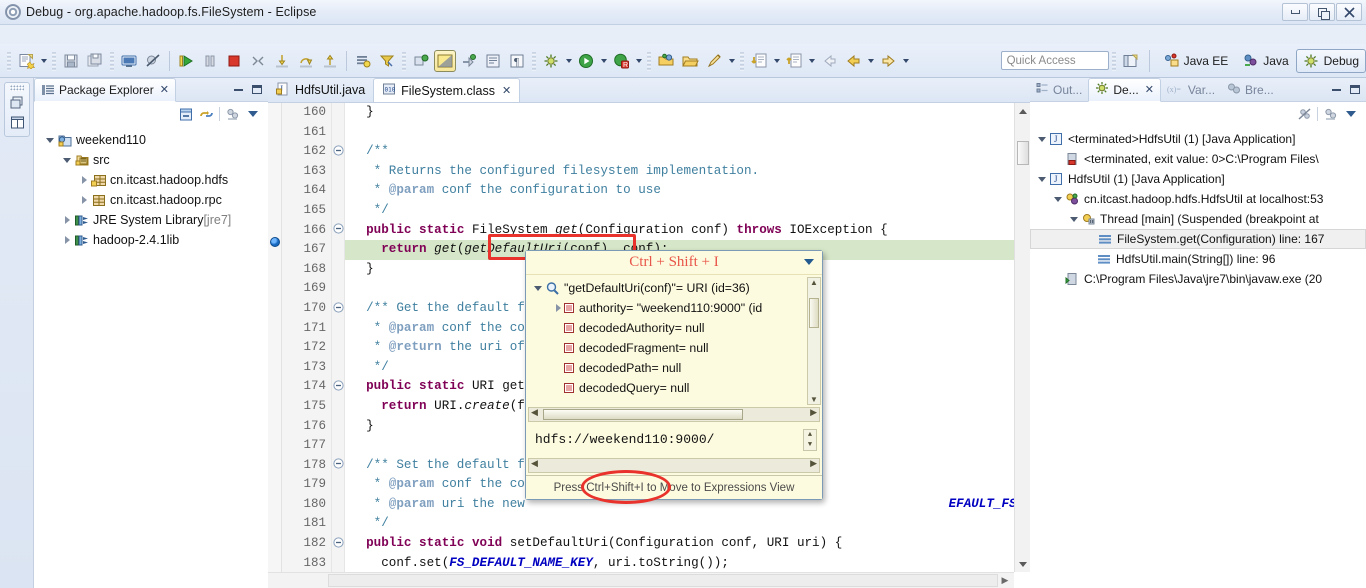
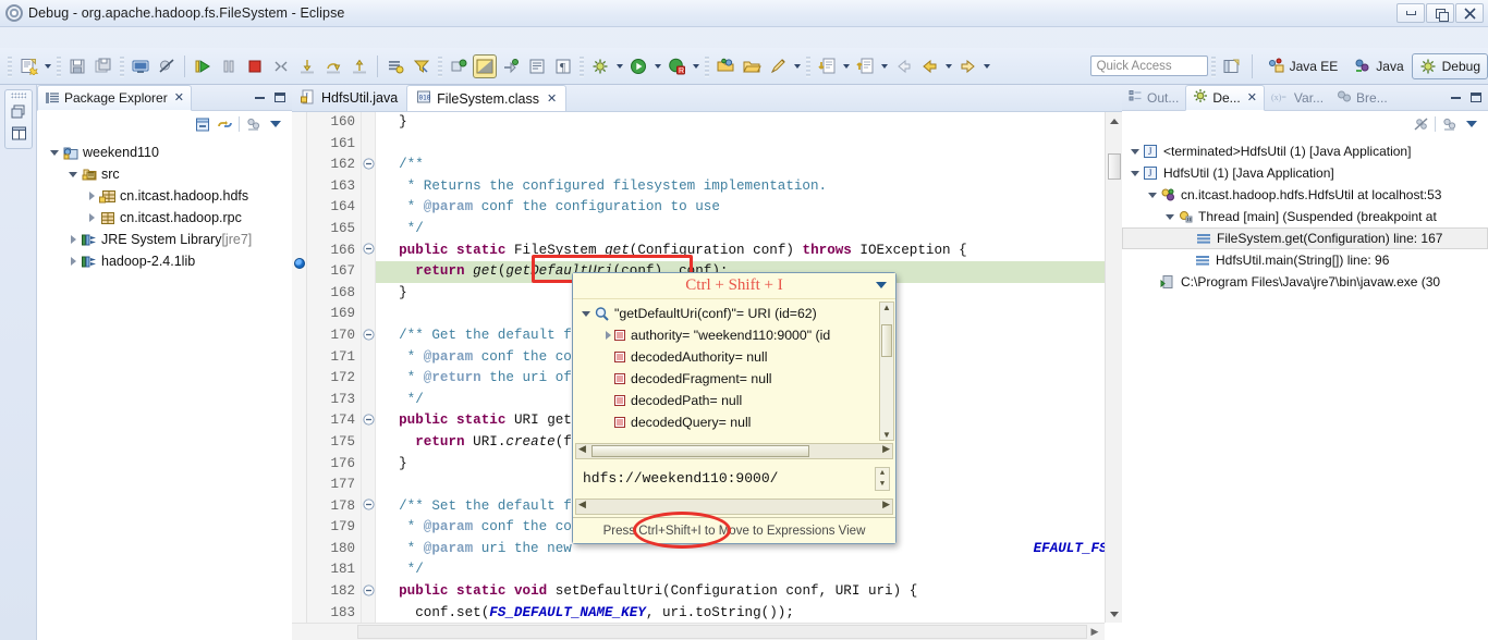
  Debug - org.apache.hadoop.fs.FileSystem - Eclipse
  ¶
  Quick Access
  Java EE
  Java
  Debug
  Package Explorer
  ✕
  weekend110
  src
  cn.itcast.hadoop.hdfs
  cn.itcast.hadoop.rpc
  JRE System Library
  [jre7]
  hadoop-2.4.1lib
  HdfsUtil.java
  FileSystem.class
  ✕
  160
  161
  162
  163
  164
  165
  166
  167
  168
  169
  170
  171
  172
  173
  174
  175
  176
  177
  178
  179
  180
  181
  182
  183
  }
  /**
  * Returns the configured filesystem implementation.
  * @param conf the configuration to use
  */
  public static FileSystem get(Configuration conf) throws IOException {
  }
  /** Get the default f
  * @param conf the co
  * @return the uri of
  */
  public static URI get
  return URI.create(f
  }
  /** Set the default f
  * @param conf the co
  * @param uri the new
  */
  public static void setDefaultUri(Configuration conf, URI uri) {
  conf.set(FS_DEFAULT_NAME_KEY, uri.toString());
  ▶
  Ctrl + Shift + I
- "getDefaultUri(conf)"= URI (id=36)
+ "getDefaultUri(conf)"= URI (id=62)
  authority= "weekend110:9000" (id
  decodedAuthority= null
  decodedFragment= null
  decodedPath= null
  decodedQuery= null
  ▲
  ▼
  ◀
  ▶
  hdfs://weekend110:9000/
  ▲
  ▼
  ◀
  ▶
  Press Ctrl+Shift+I to Move to Expressions View
  Out...
  De...
  ✕
  (x)=
  Var...
  Bre...
  J
  <terminated>HdfsUtil (1) [Java Application]
- <terminated, exit value: 0>C:\Program Files\
  J
  HdfsUtil (1) [Java Application]
  cn.itcast.hadoop.hdfs.HdfsUtil at localhost:53
  Thread [main] (Suspended (breakpoint at
  FileSystem.get(Configuration) line: 167
  HdfsUtil.main(String[]) line: 96
- C:\Program Files\Java\jre7\bin\javaw.exe (20
+ C:\Program Files\Java\jre7\bin\javaw.exe (30
